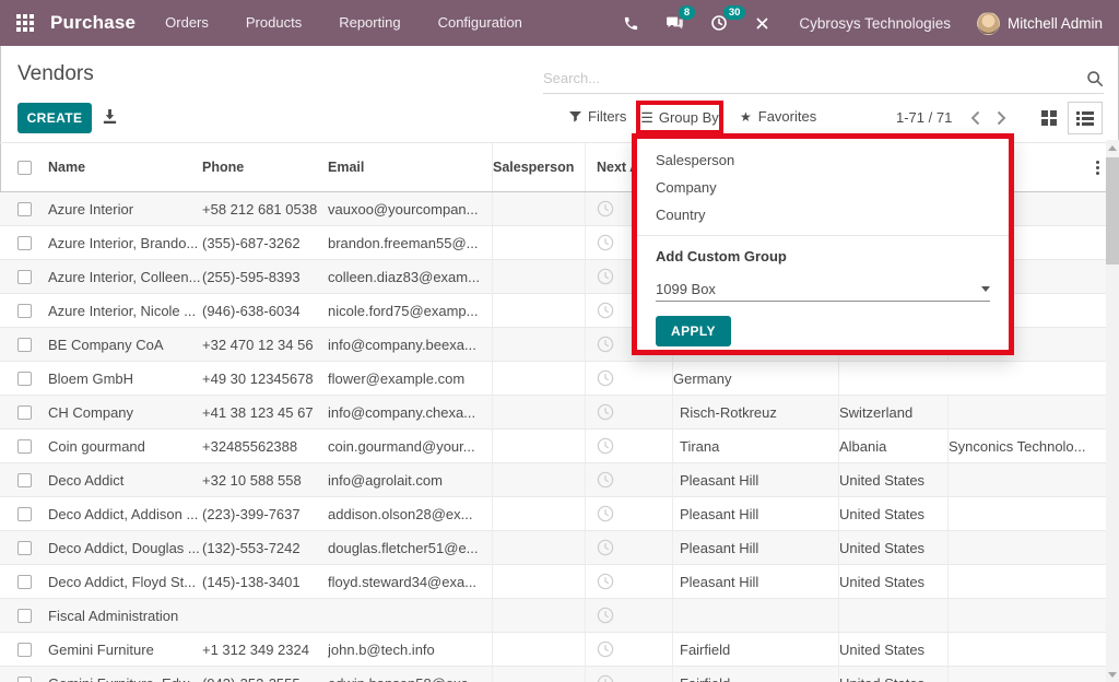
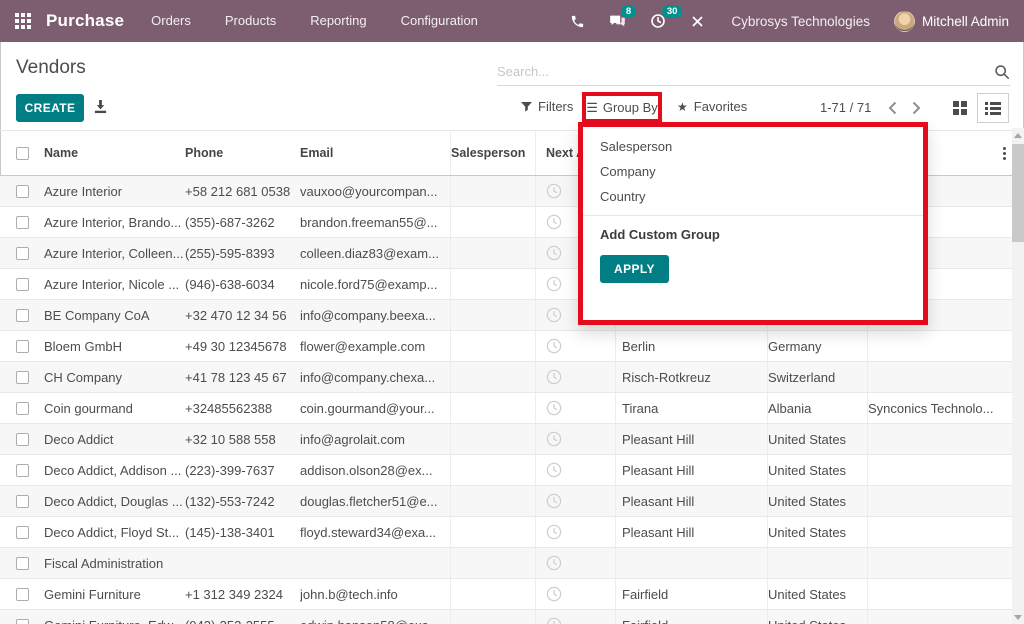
  Purchase
  Orders
  Products
  Reporting
  Configuration
  8
  30
  Cybrosys Technologies
  Mitchell Admin
  Vendors
  Search...
  CREATE
  Filters
  ☰
  Group By
  ★
  Favorites
  1-71 / 71
  Name
  Phone
  Email
  Salesperson
  Azure Interior
  +58 212 681 0538
  vauxoo@yourcompan...
  Azure Interior, Brando...
  (355)-687-3262
  brandon.freeman55@...
  Azure Interior, Colleen...
  (255)-595-8393
  colleen.diaz83@exam...
  Azure Interior, Nicole ...
  (946)-638-6034
  nicole.ford75@examp...
  BE Company CoA
  +32 470 12 34 56
  info@company.beexa...
  Bloem GmbH
  +49 30 12345678
  flower@example.com
+ Berlin
  Germany
  CH Company
- +41 38 123 45 67
+ +41 78 123 45 67
  info@company.chexa...
  Risch-Rotkreuz
  Switzerland
  Coin gourmand
  +32485562388
  coin.gourmand@your...
  Tirana
  Albania
  Synconics Technolo...
  Deco Addict
  +32 10 588 558
  info@agrolait.com
  Pleasant Hill
  United States
  Deco Addict, Addison ...
  (223)-399-7637
  addison.olson28@ex...
  Pleasant Hill
  United States
  Deco Addict, Douglas ...
  (132)-553-7242
  douglas.fletcher51@e...
  Pleasant Hill
  United States
  Deco Addict, Floyd St...
  (145)-138-3401
  floyd.steward34@exa...
  Pleasant Hill
  United States
  Fiscal Administration
  Gemini Furniture
  +1 312 349 2324
  john.b@tech.info
  Fairfield
  United States
  Salesperson
  Company
  Country
  Add Custom Group
- 1099 Box
  APPLY
